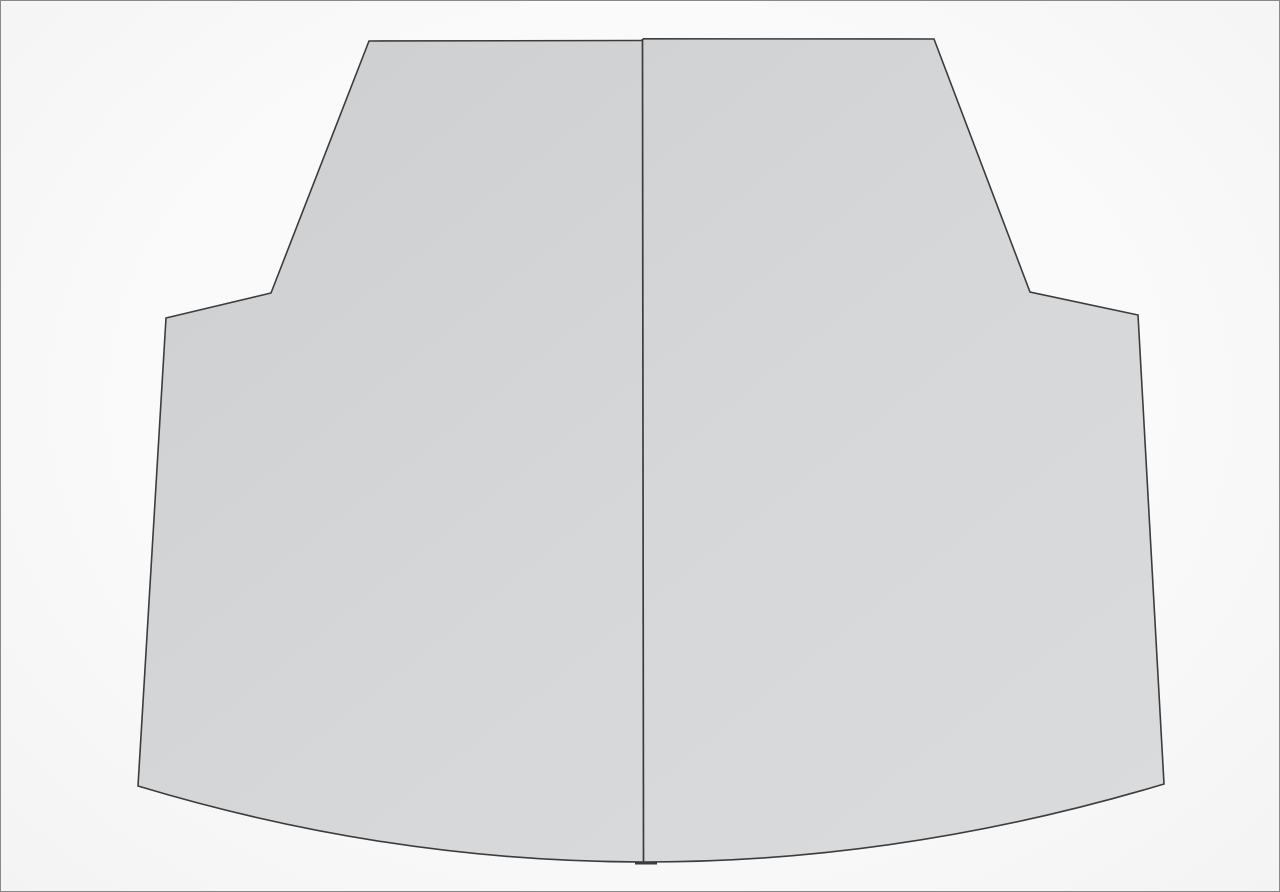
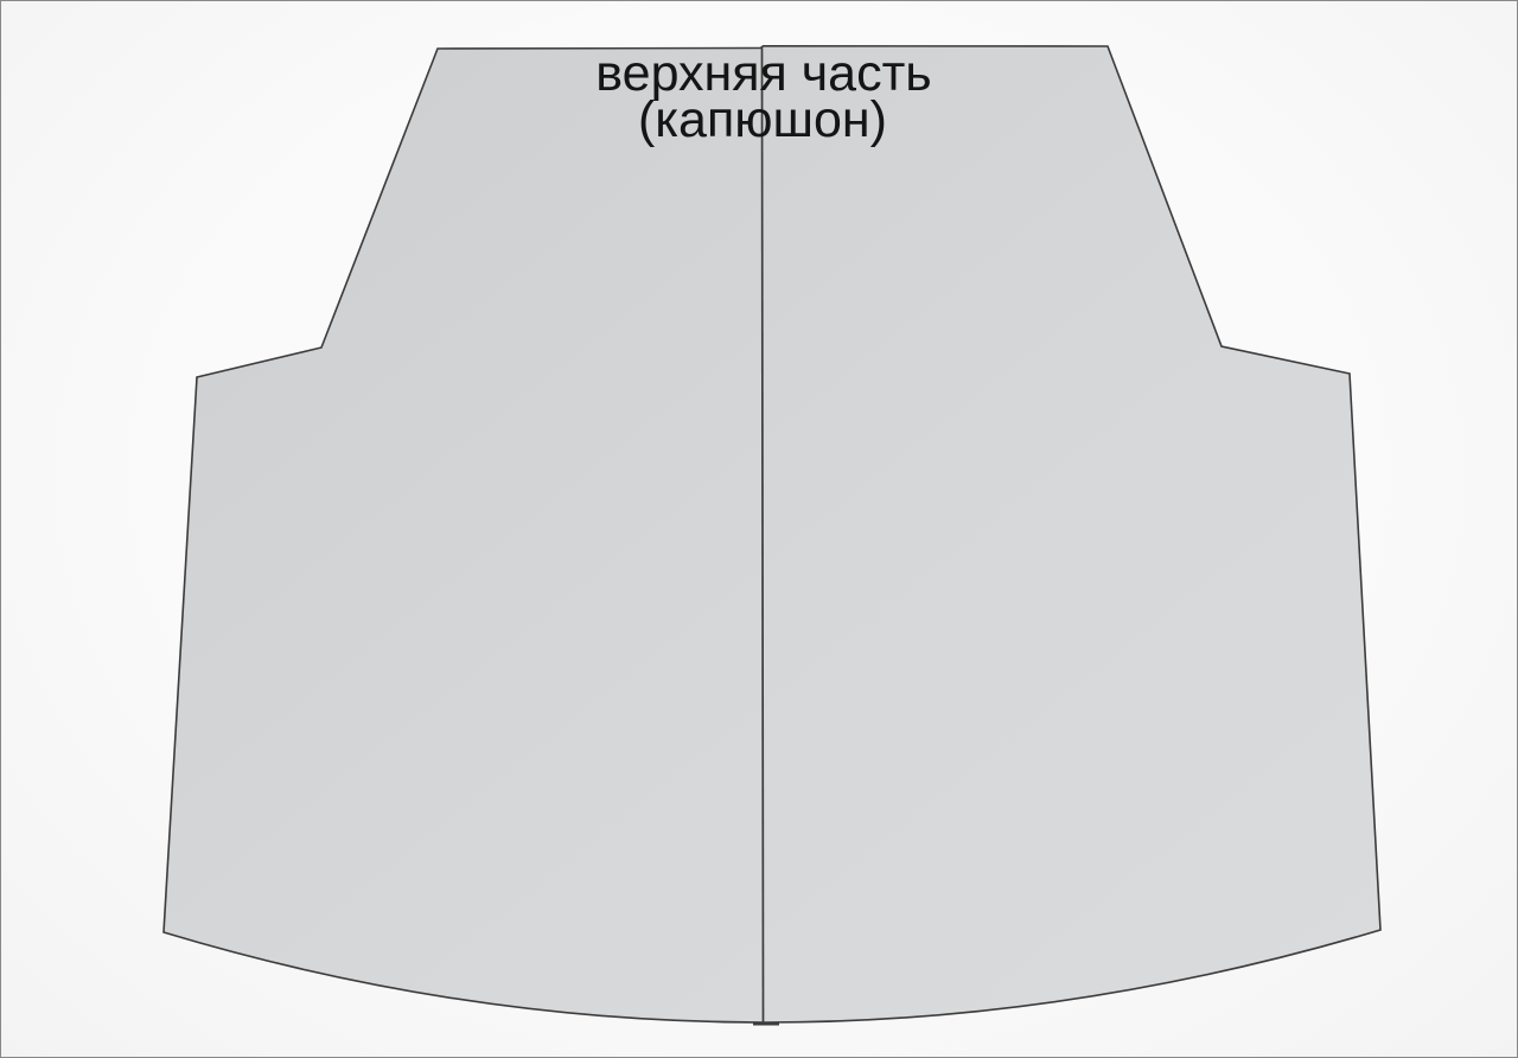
+ верхняя часть
+ (капюшон)
